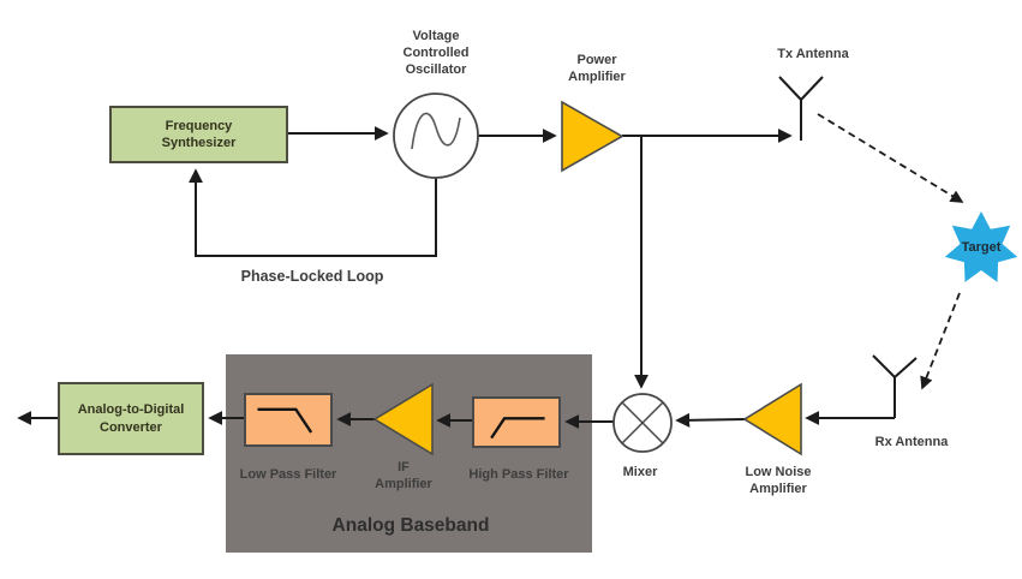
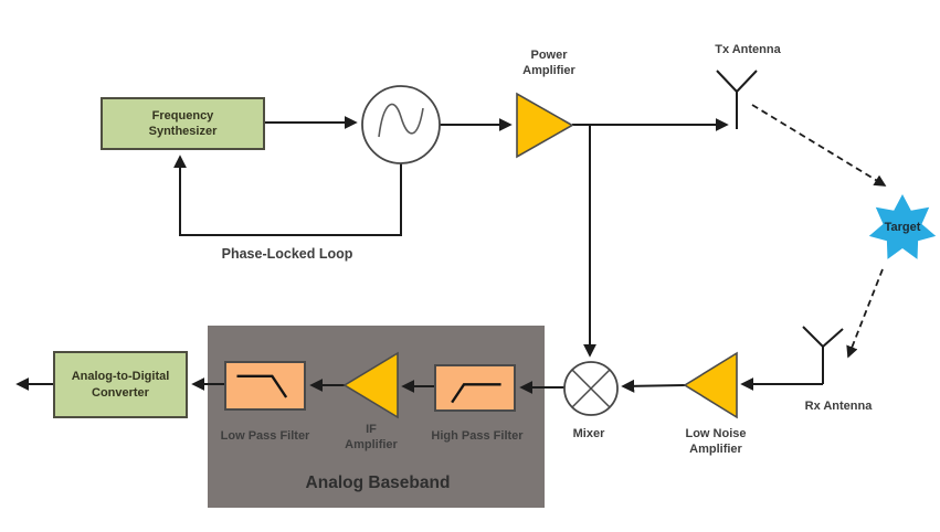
  Frequency
  Synthesizer
  Analog-to-Digital
  Converter
- Voltage
- Controlled
- Oscillator
  Power
  Amplifier
  Tx Antenna
  Target
  Phase-Locked Loop
  Rx Antenna
  Low Noise
  Amplifier
  Mixer
  Low Pass Filter
  IF
  Amplifier
  High Pass Filter
  Analog Baseband
